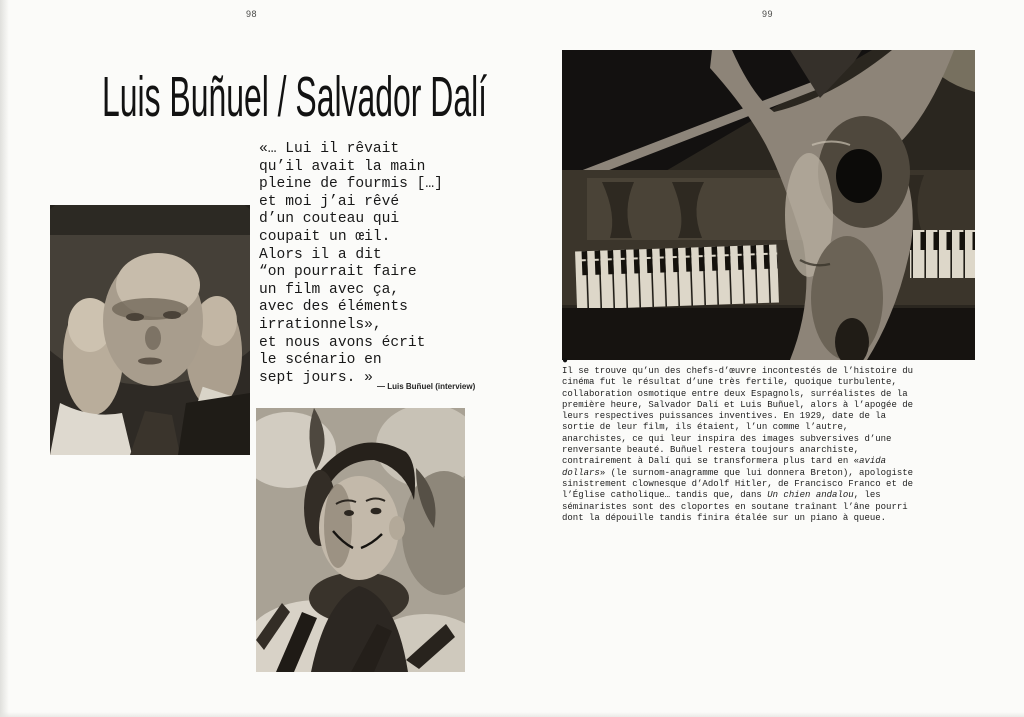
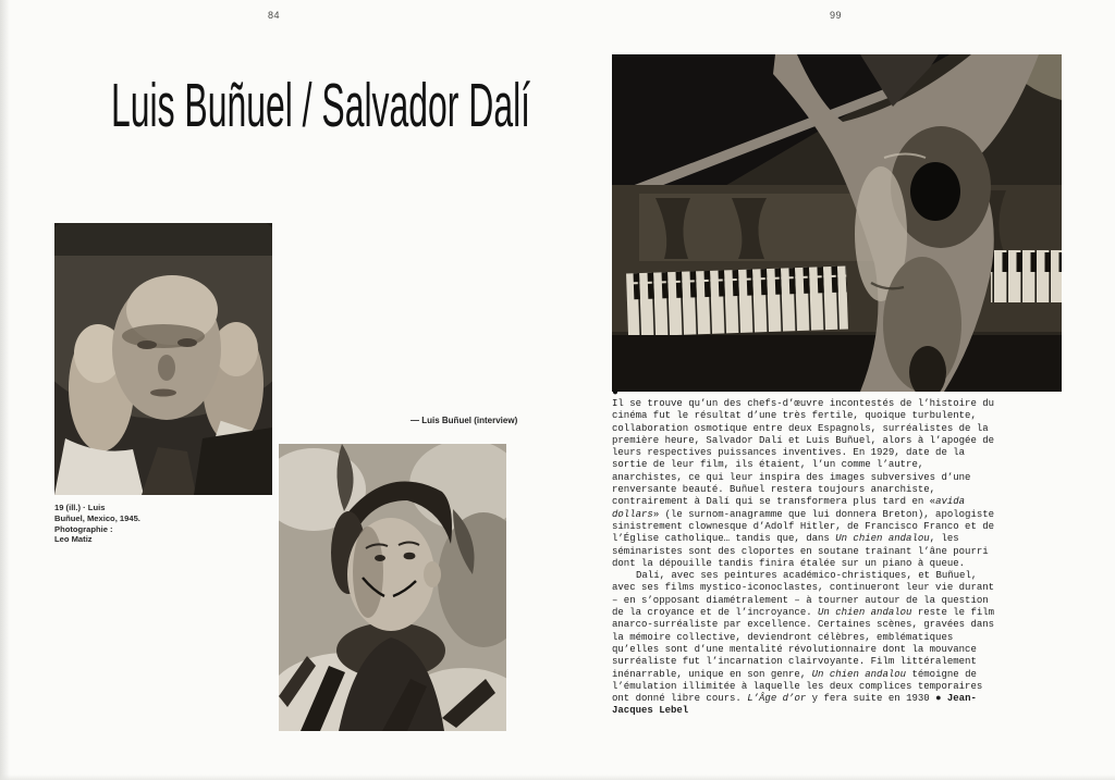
- 98
+ 84
  99
  Luis Buñuel / Salvador Dalí
- «… Lui il rêvait
- qu’il avait la main
- pleine de fourmis […]
- et moi j’ai rêvé
- d’un couteau qui
- coupait un œil.
- Alors il a dit
- “on pourrait faire
- un film avec ça,
- avec des éléments
- irrationnels»,
- et nous avons écrit
- le scénario en
- sept jours. »
  — Luis Buñuel (interview)
+ 19 (ill.) · Luis
+ Buñuel, Mexico, 1945.
+ Photographie :
+ Leo Matiz
  ●
  Il se trouve qu’un des chefs-d’œuvre incontestés de l’histoire du cinéma fut le résultat d’une très fertile, quoique turbulente, collaboration osmotique entre deux Espagnols, surréalistes de la première heure, Salvador Dalí et Luis Buñuel, alors à l’apogée de leurs respectives puissances inventives. En 1929, date de la sortie de leur film, ils étaient, l’un comme l’autre, anarchistes, ce qui leur inspira des images subversives d’une renversante beauté. Buñuel restera toujours anarchiste, contrairement à Dalí qui se transformera plus tard en «avida dollars» (le surnom-anagramme que lui donnera Breton), apologiste sinistrement clownesque d’Adolf Hitler, de Francisco Franco et de l’Église catholique… tandis que, dans Un chien andalou, les séminaristes sont des cloportes en soutane traînant l’âne pourri dont la dépouille tandis finira étalée sur un piano à queue.
+ Dalí, avec ses peintures académico-christiques, et Buñuel, avec ses films mystico-iconoclastes, continueront leur vie durant – en s’opposant diamétralement – à tourner autour de la question de la croyance et de l’incroyance. Un chien andalou reste le film anarco-surréaliste par excellence. Certaines scènes, gravées dans la mémoire collective, deviendront célèbres, emblématiques qu’elles sont d’une mentalité révolutionnaire dont la mouvance surréaliste fut l’incarnation clairvoyante. Film littéralement inénarrable, unique en son genre, Un chien andalou témoigne de l’émulation illimitée à laquelle les deux complices temporaires ont donné libre cours. L’Âge d’or y fera suite en 1930 ● Jean-Jacques Lebel
